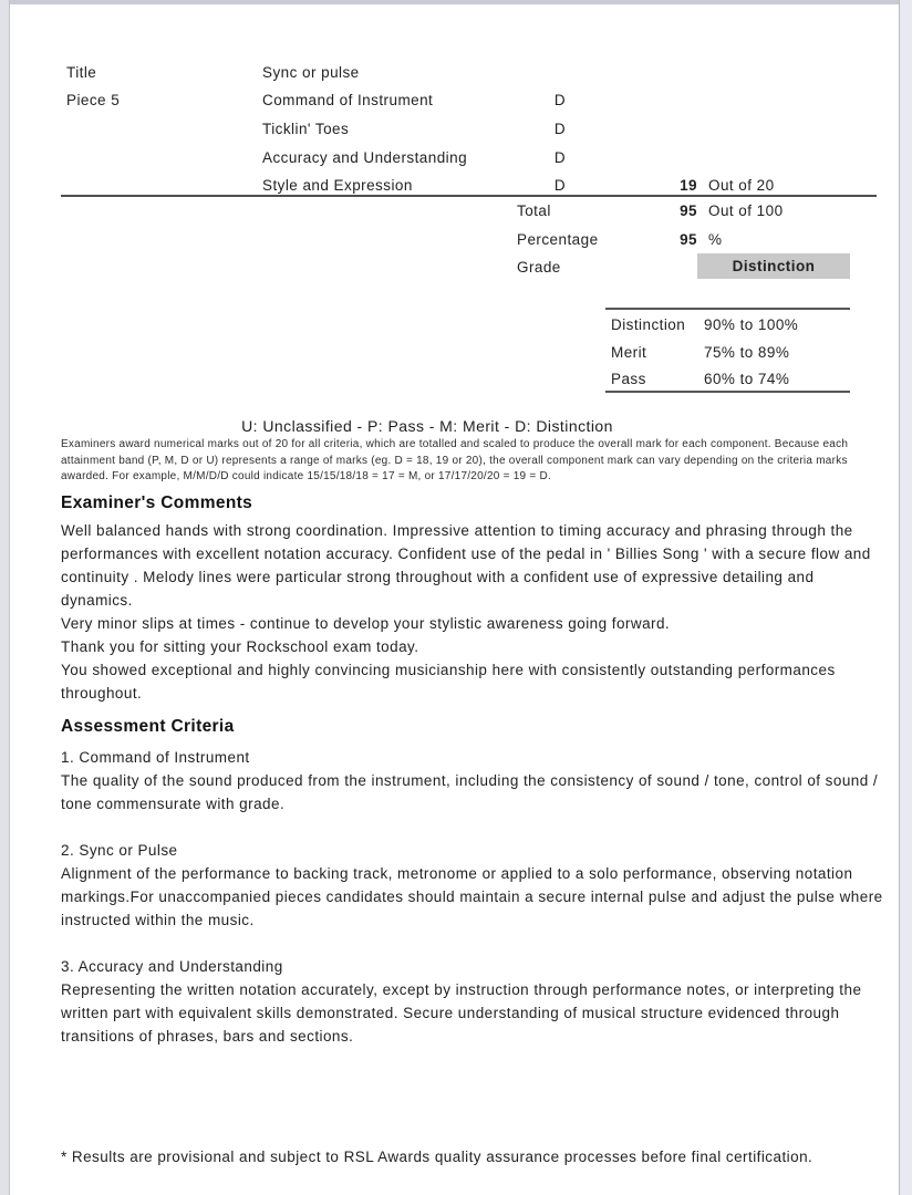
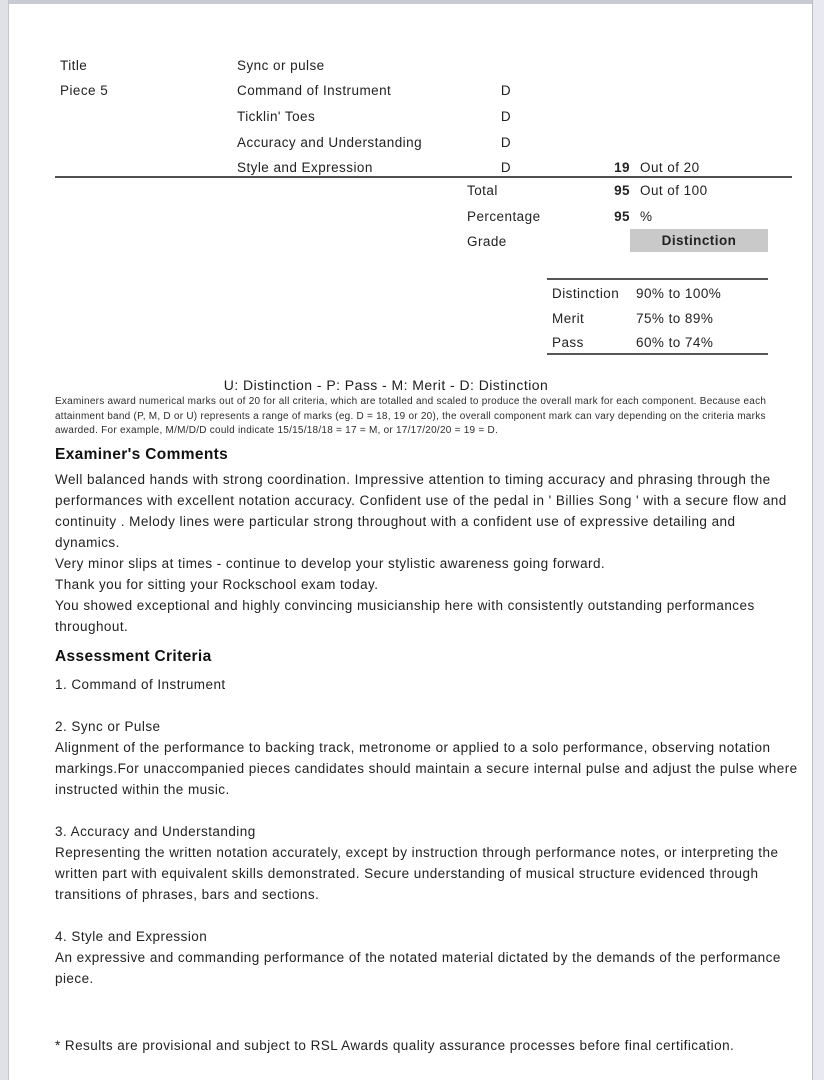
  Title
  Sync or pulse
  Piece 5
  Command of Instrument
  D
  Ticklin' Toes
  D
  Accuracy and Understanding
  D
  Style and Expression
  D
  19
  Out of 20
  Total
  95
  Out of 100
  Percentage
  95
  %
  Grade
  Distinction
  Distinction
  90% to 100%
  Merit
  75% to 89%
  Pass
  60% to 74%
- U: Unclassified - P: Pass - M: Merit - D: Distinction
+ U: Distinction - P: Pass - M: Merit - D: Distinction
  Examiners award numerical marks out of 20 for all criteria, which are totalled and scaled to produce the overall mark for each component. Because each attainment band (P, M, D or U) represents a range of marks (eg. D = 18, 19 or 20), the overall component mark can vary depending on the criteria marks awarded. For example, M/M/D/D could indicate 15/15/18/18 = 17 = M, or 17/17/20/20 = 19 = D.
  Examiner's Comments
  Well balanced hands with strong coordination. Impressive attention to timing accuracy and phrasing through the performances with excellent notation accuracy. Confident use of the pedal in ' Billies Song ' with a secure flow and continuity . Melody lines were particular strong throughout with a confident use of expressive detailing and dynamics.
  Very minor slips at times - continue to develop your stylistic awareness going forward.
  Thank you for sitting your Rockschool exam today.
  You showed exceptional and highly convincing musicianship here with consistently outstanding performances throughout.
  Assessment Criteria
  1. Command of Instrument
- The quality of the sound produced from the instrument, including the consistency of sound / tone, control of sound / tone commensurate with grade.
  2. Sync or Pulse
  Alignment of the performance to backing track, metronome or applied to a solo performance, observing notation markings.For unaccompanied pieces candidates should maintain a secure internal pulse and adjust the pulse where instructed within the music.
  3. Accuracy and Understanding
  Representing the written notation accurately, except by instruction through performance notes, or interpreting the written part with equivalent skills demonstrated. Secure understanding of musical structure evidenced through transitions of phrases, bars and sections.
+ 4. Style and Expression
+ An expressive and commanding performance of the notated material dictated by the demands of the performance piece.
  * Results are provisional and subject to RSL Awards quality assurance processes before final certification.
